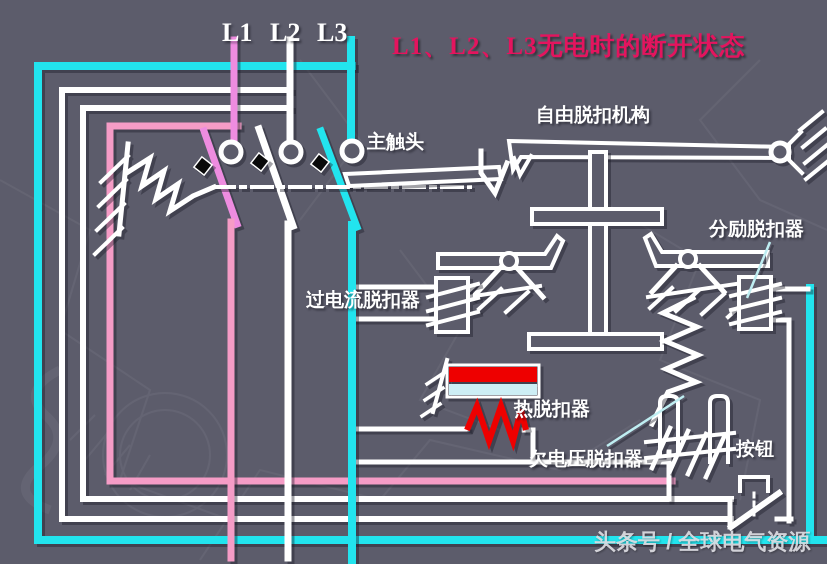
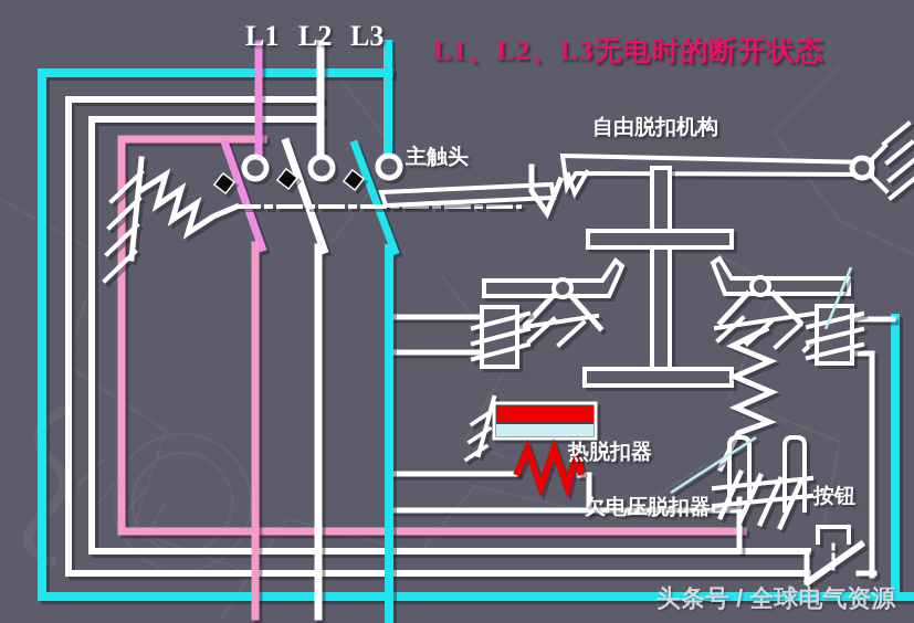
  L1
  L2
  L3
  L1、L2、L3无电时的断开状态
  主触头
  自由脱扣机构
- 分励脱扣器
- 过电流脱扣器
  热脱扣器
  欠电压脱扣器
  按钮
  头条号 / 全球电气资源
